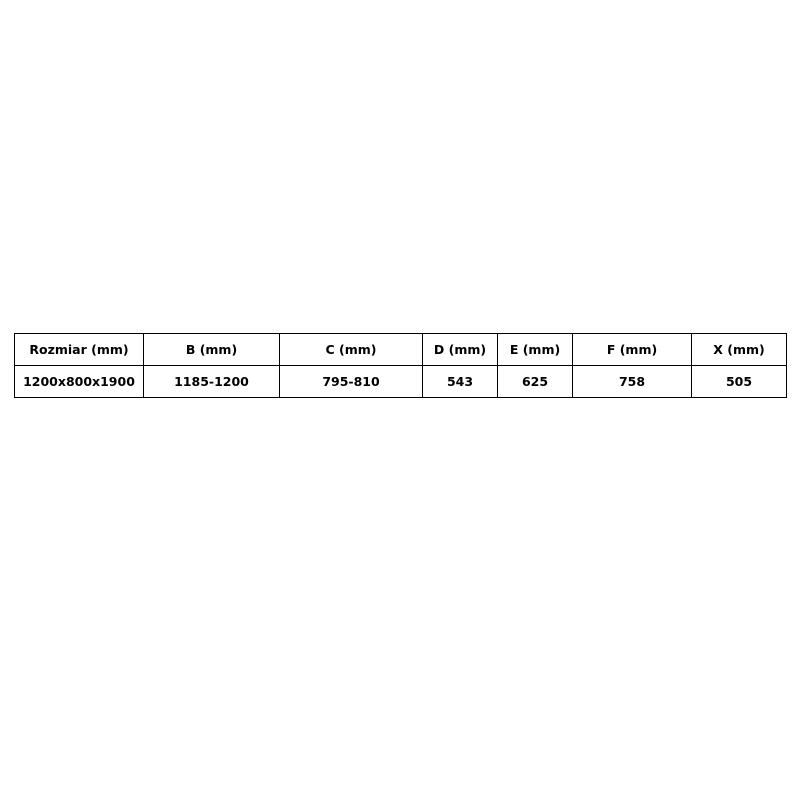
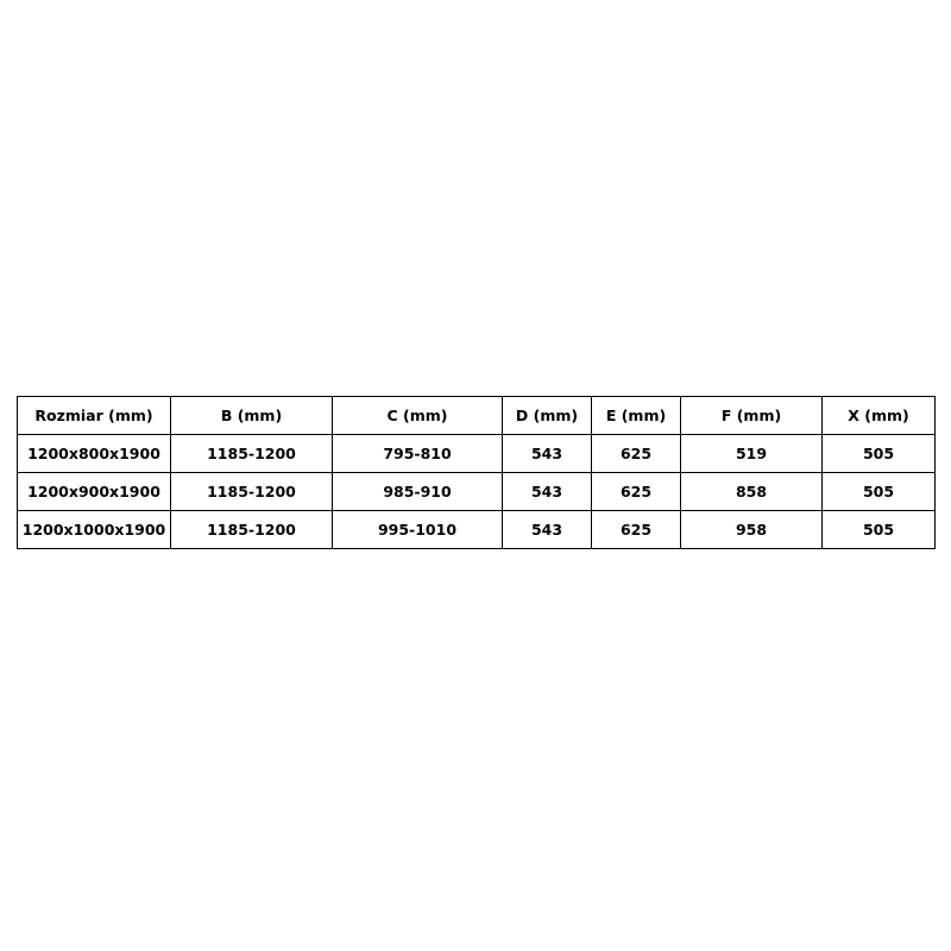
  Rozmiar (mm)	B (mm)	C (mm)	D (mm)	E (mm)	F (mm)	X (mm)
- 1200x800x1900	1185-1200	795-810	543	625	758	505
+ 1200x800x1900	1185-1200	795-810	543	625	519	505
+ 1200x900x1900	1185-1200	985-910	543	625	858	505
+ 1200x1000x1900	1185-1200	995-1010	543	625	958	505
